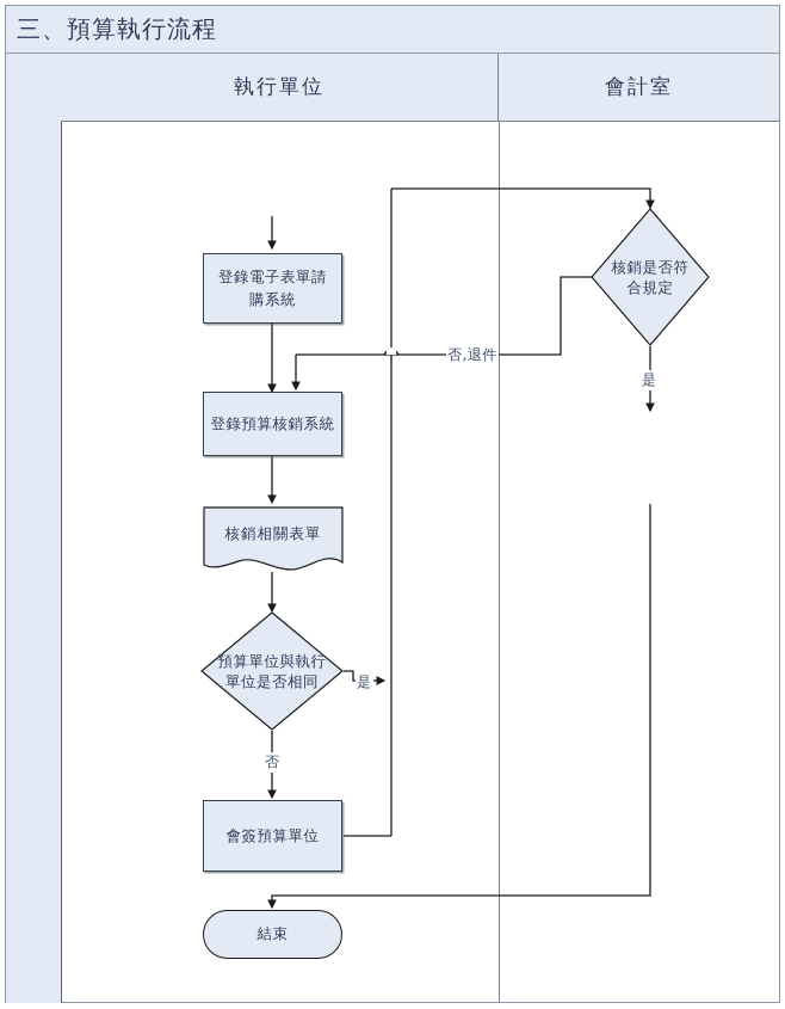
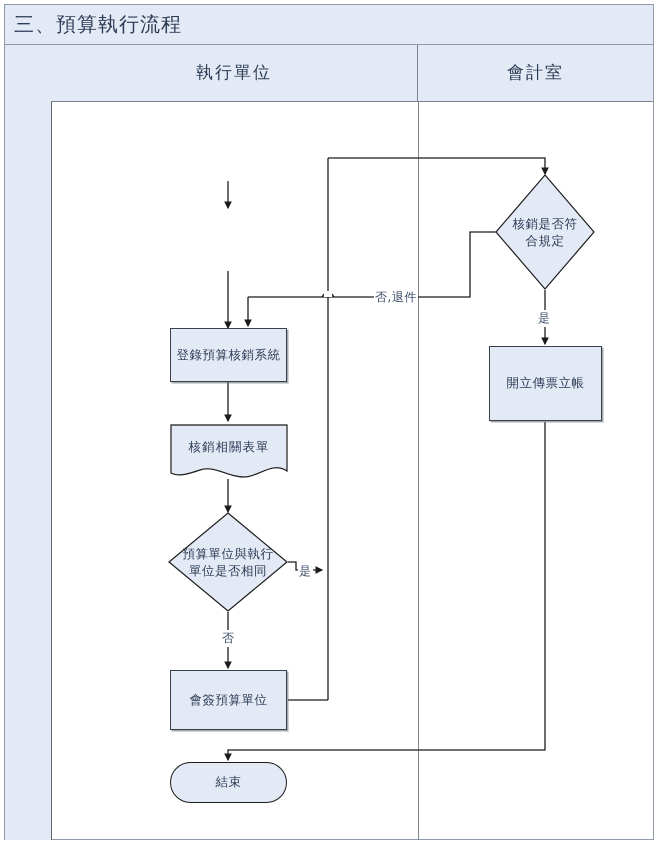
  三、預算執行流程
  執行單位
  會計室
- 登錄電子表單請購系統
  登錄預算核銷系統
  核銷相關表單
  預算單位與執行單位是否相同
  會簽預算單位
  結束
  核銷是否符合規定
+ 開立傳票立帳
  是
  否
  否,退件
  是
